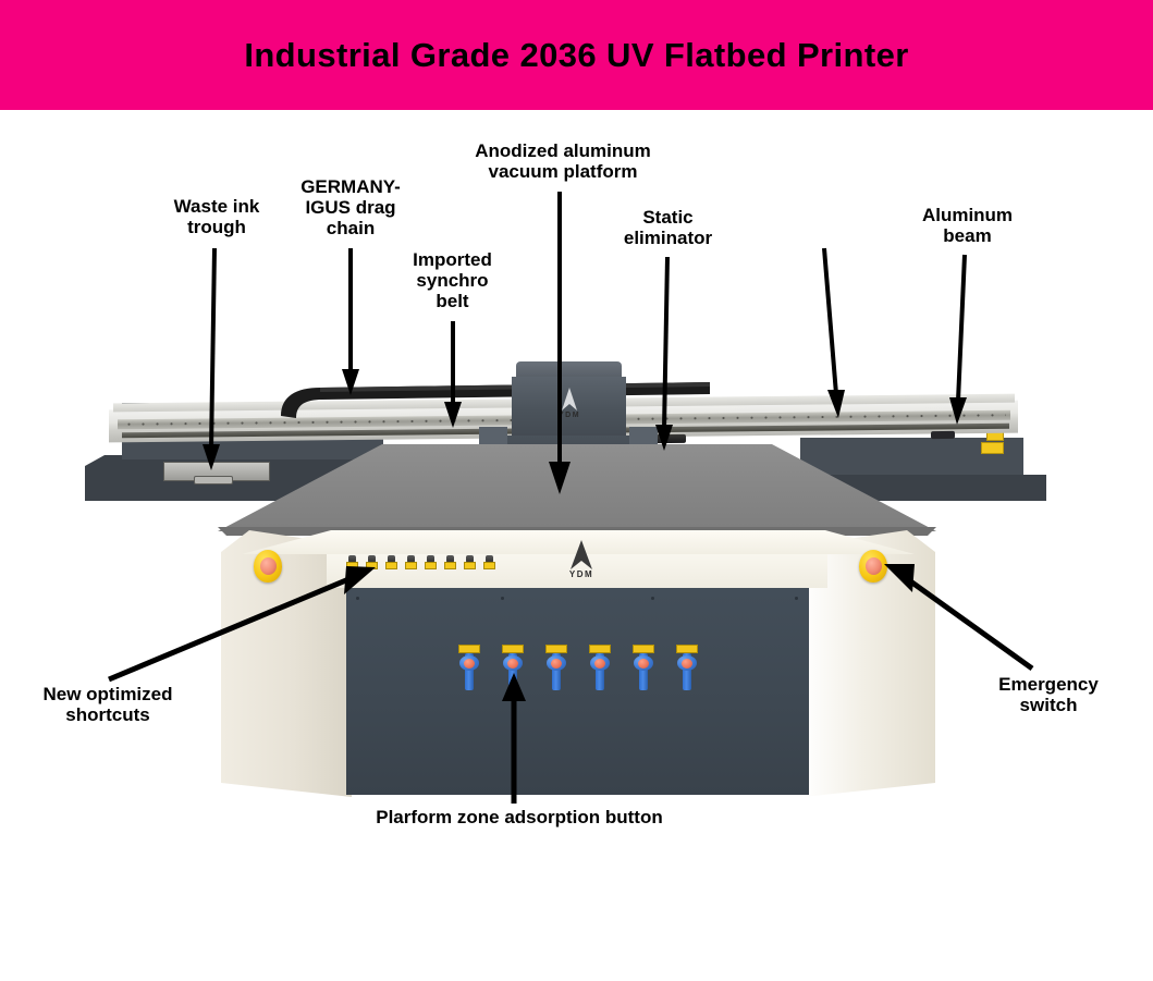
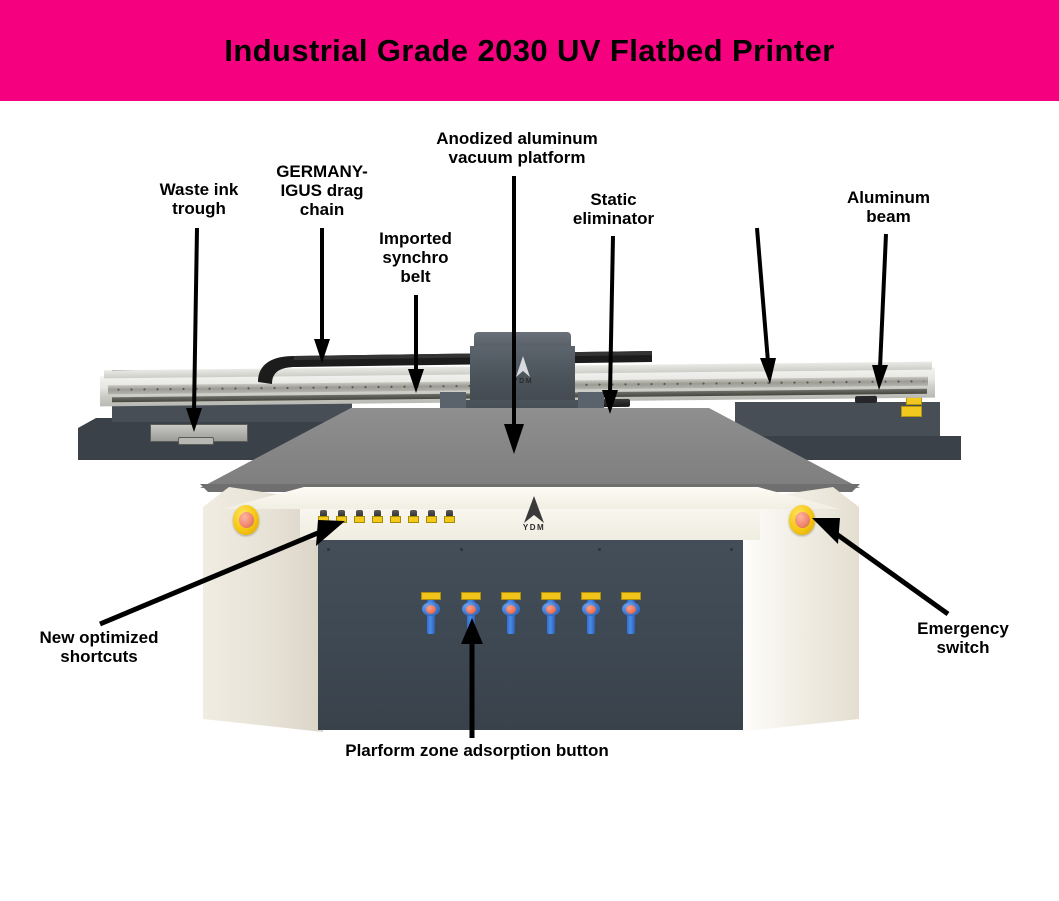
- Industrial Grade 2036 UV Flatbed Printer
+ Industrial Grade 2030 UV Flatbed Printer
  YDM
  Waste ink
  trough
  GERMANY-
  IGUS drag
  chain
  Imported
  synchro
  belt
  Anodized aluminum
  vacuum platform
  Static
  eliminator
  Aluminum
  beam
  New optimized
  shortcuts
  Emergency
  switch
  Plarform zone adsorption button
